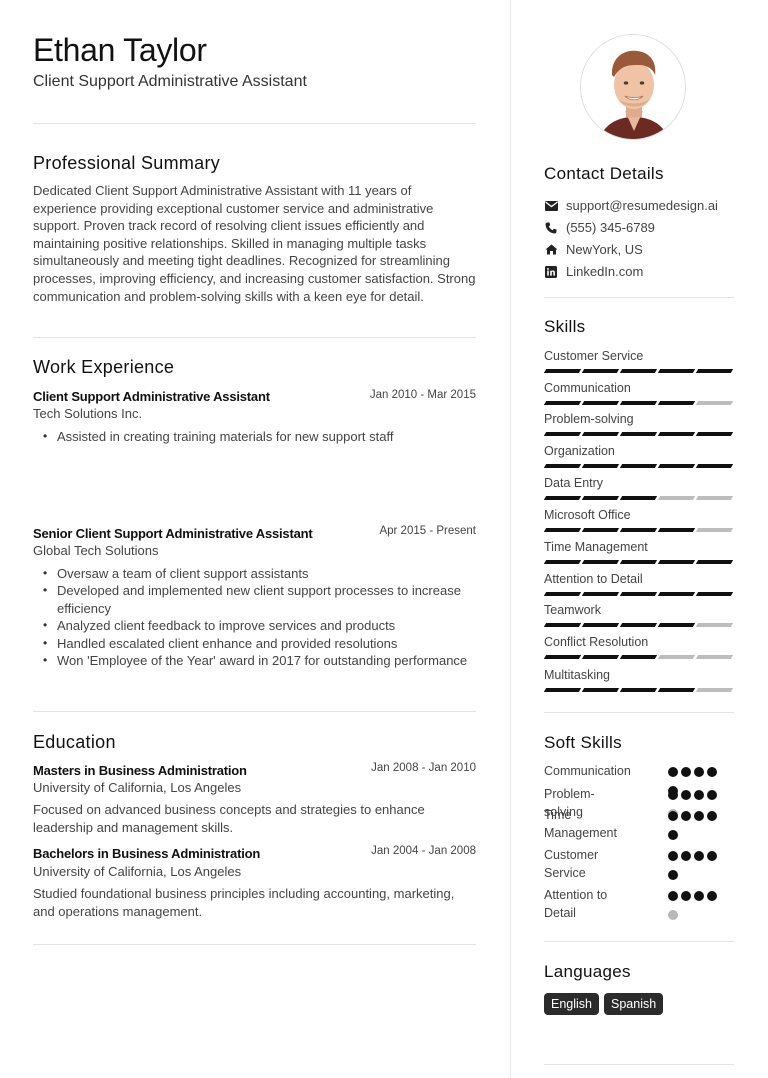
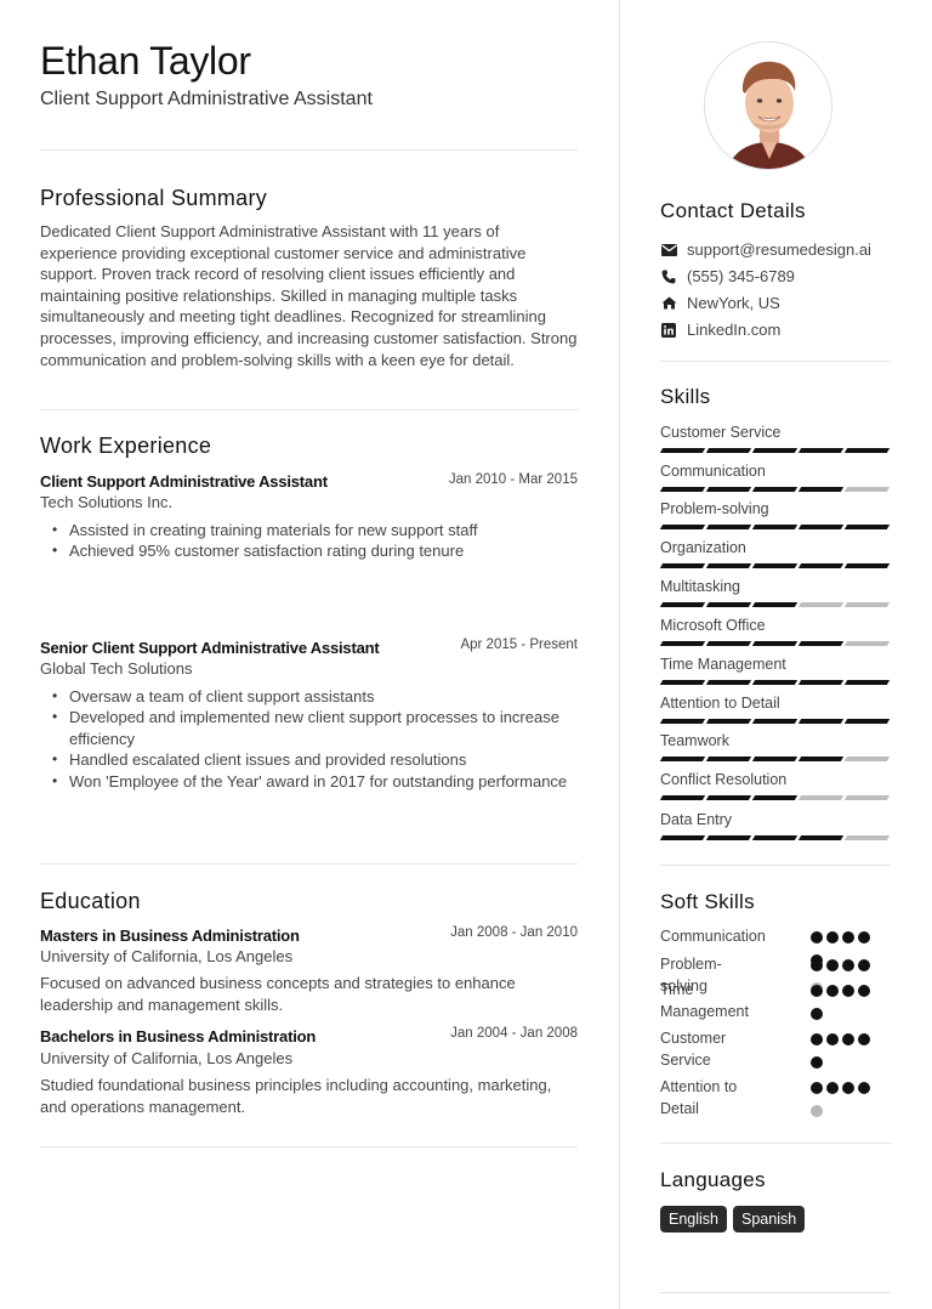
  Ethan Taylor
  Client Support Administrative Assistant
  Professional Summary
  Dedicated Client Support Administrative Assistant with 11 years of experience providing exceptional customer service and administrative support. Proven track record of resolving client issues efficiently and maintaining positive relationships. Skilled in managing multiple tasks simultaneously and meeting tight deadlines. Recognized for streamlining processes, improving efficiency, and increasing customer satisfaction. Strong communication and problem-solving skills with a keen eye for detail.
  Work Experience
  Client Support Administrative Assistant
  Jan 2010 - Mar 2015
  Tech Solutions Inc.
  Assisted in creating training materials for new support staff
+ Achieved 95% customer satisfaction rating during tenure
  Senior Client Support Administrative Assistant
  Apr 2015 - Present
  Global Tech Solutions
  Oversaw a team of client support assistants
  Developed and implemented new client support processes to increase efficiency
- Analyzed client feedback to improve services and products
- Handled escalated client enhance and provided resolutions
+ Handled escalated client issues and provided resolutions
  Won 'Employee of the Year' award in 2017 for outstanding performance
  Education
  Masters in Business Administration
  Jan 2008 - Jan 2010
  University of California, Los Angeles
  Focused on advanced business concepts and strategies to enhance leadership and management skills.
  Bachelors in Business Administration
  Jan 2004 - Jan 2008
  University of California, Los Angeles
  Studied foundational business principles including accounting, marketing, and operations management.
  Contact Details
  support@resumedesign.ai
  (555) 345-6789
  NewYork, US
  LinkedIn.com
  Skills
  Customer Service
  Communication
  Problem-solving
  Organization
- Data Entry
+ Multitasking
  Microsoft Office
  Time Management
  Attention to Detail
  Teamwork
  Conflict Resolution
- Multitasking
+ Data Entry
  Soft Skills
  Communication
  Problem-solving
  Time Management
  Customer Service
  Attention to Detail
  Languages
  English
  Spanish
